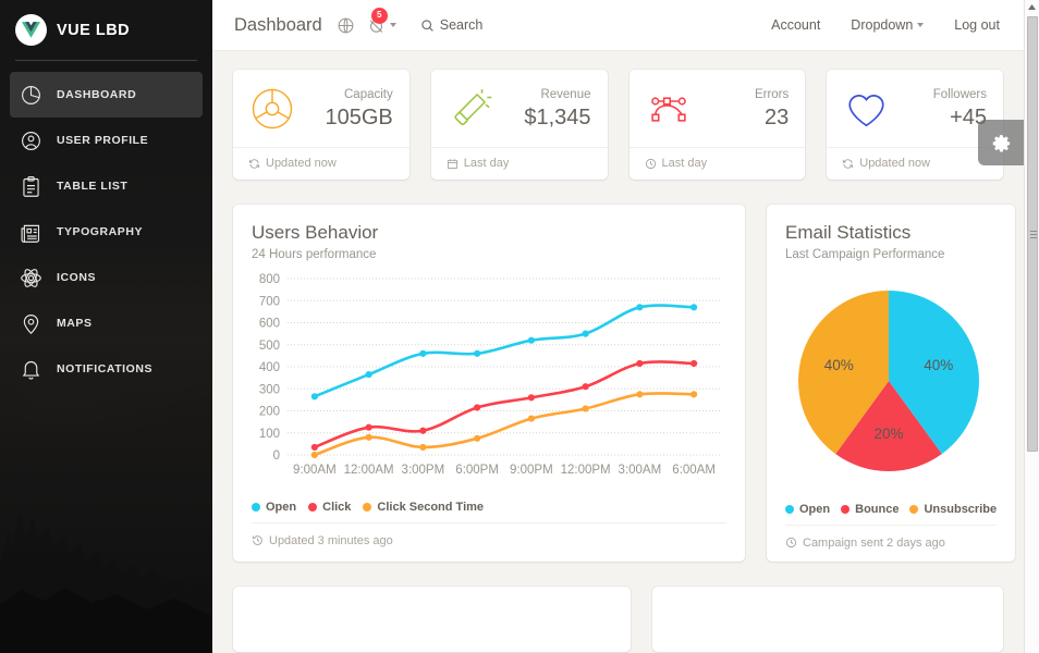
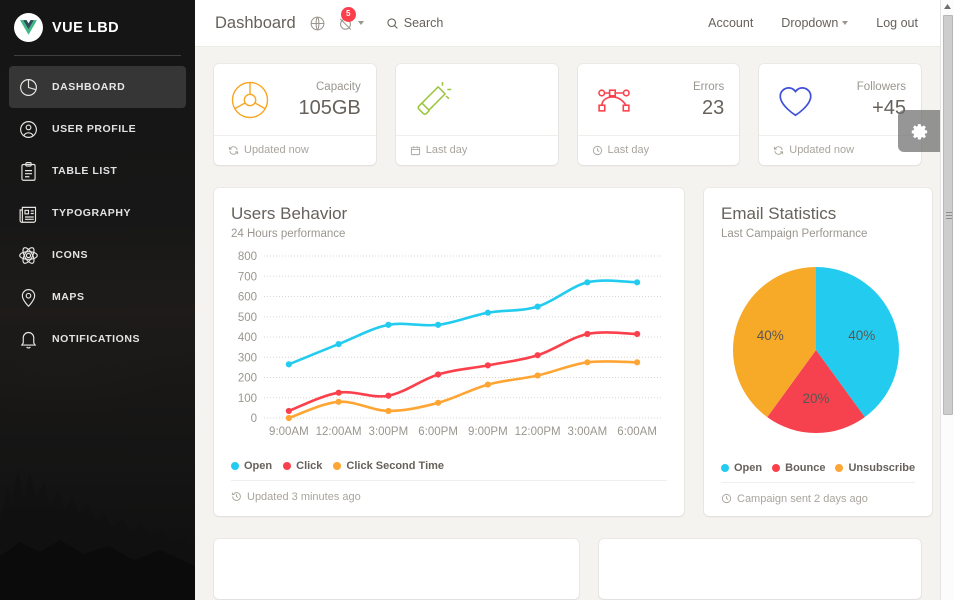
  VUE LBD
  DASHBOARD
  USER PROFILE
  TABLE LIST
  TYPOGRAPHY
  ICONS
  MAPS
  NOTIFICATIONS
  Dashboard
  5
  Search
  Account
  Dropdown
  Log out
  Capacity
  105GB
  Updated now
- Revenue
- $1,345
  Last day
  Errors
  23
  Last day
  Followers
  +45
  Updated now
  Users Behavior
  24 Hours performance
  0
  100
  200
  300
  400
  500
  600
  700
  800
  9:00AM
  12:00AM
  3:00PM
  6:00PM
  9:00PM
  12:00PM
  3:00AM
  6:00AM
  Open
  Click
  Click Second Time
  Updated 3 minutes ago
  Email Statistics
  Last Campaign Performance
  40%
  20%
  40%
  Open
  Bounce
  Unsubscribe
  Campaign sent 2 days ago
